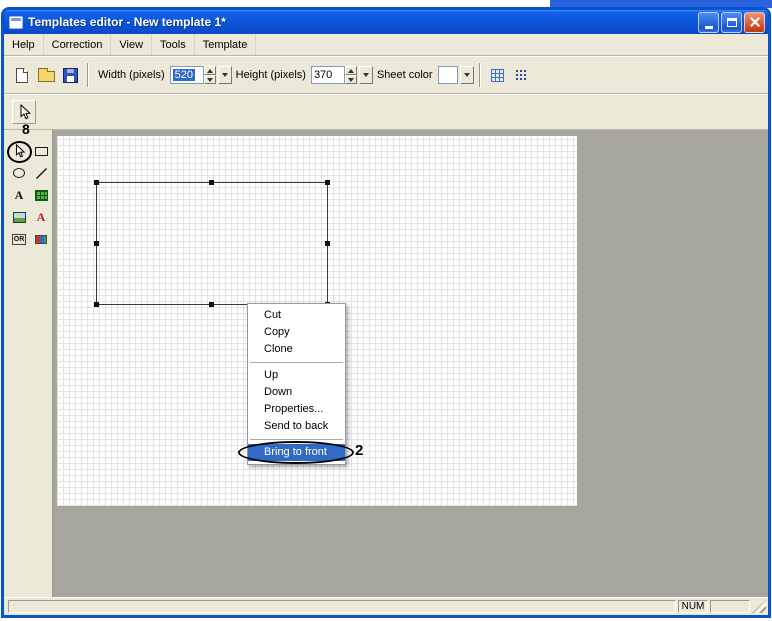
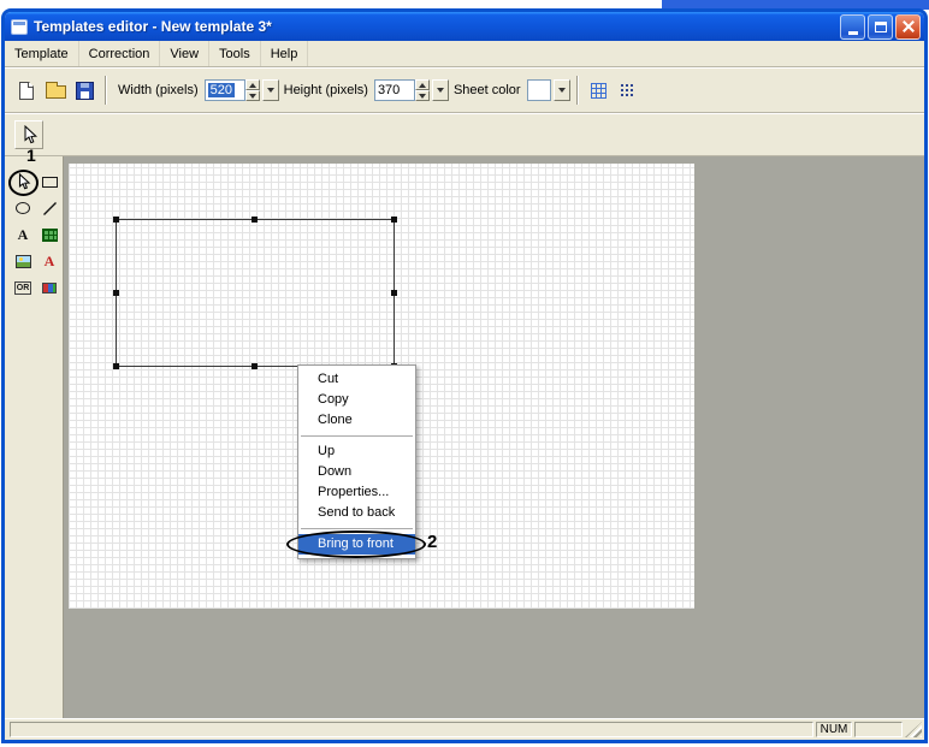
- Templates editor - New template 1*
+ Templates editor - New template 3*
- Help
+ Template
  Correction
  View
  Tools
- Template
+ Help
  Width (pixels)
  520
  Height (pixels)
  370
  Sheet color
  A
  A
  Cut
  Copy
  Clone
  Up
  Down
  Properties...
  Send to back
  Bring to front
- 8
+ 1
  2
  NUM
